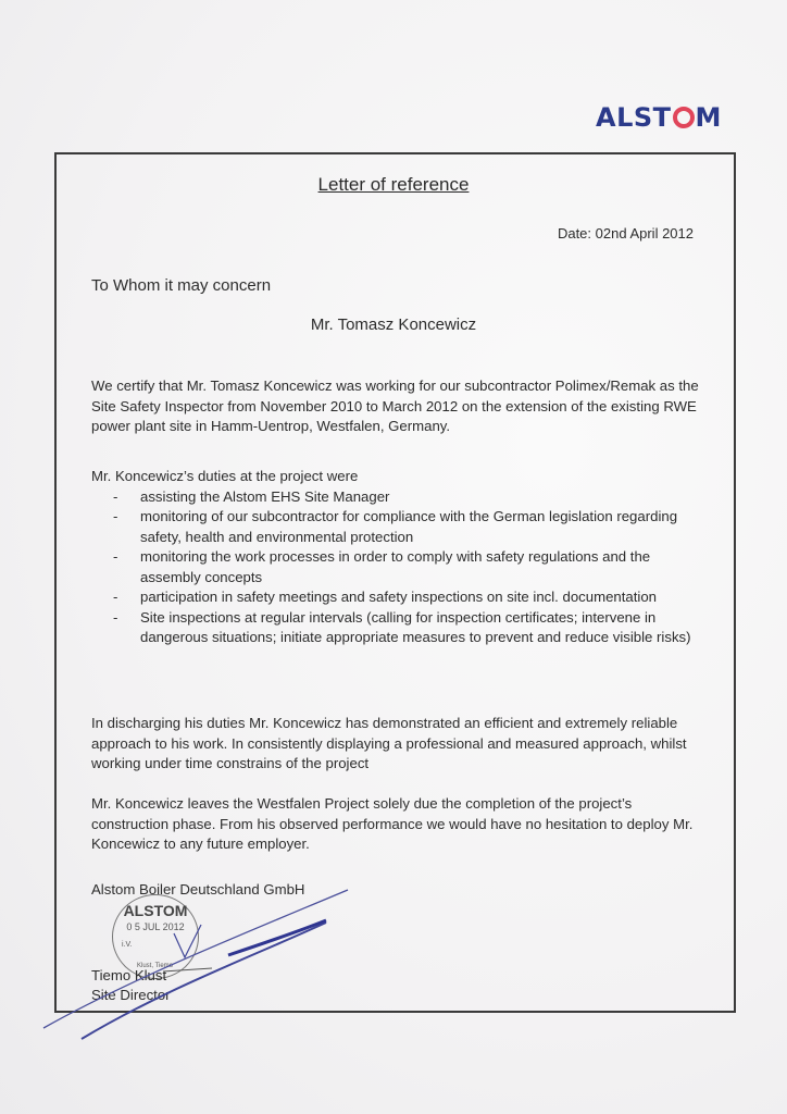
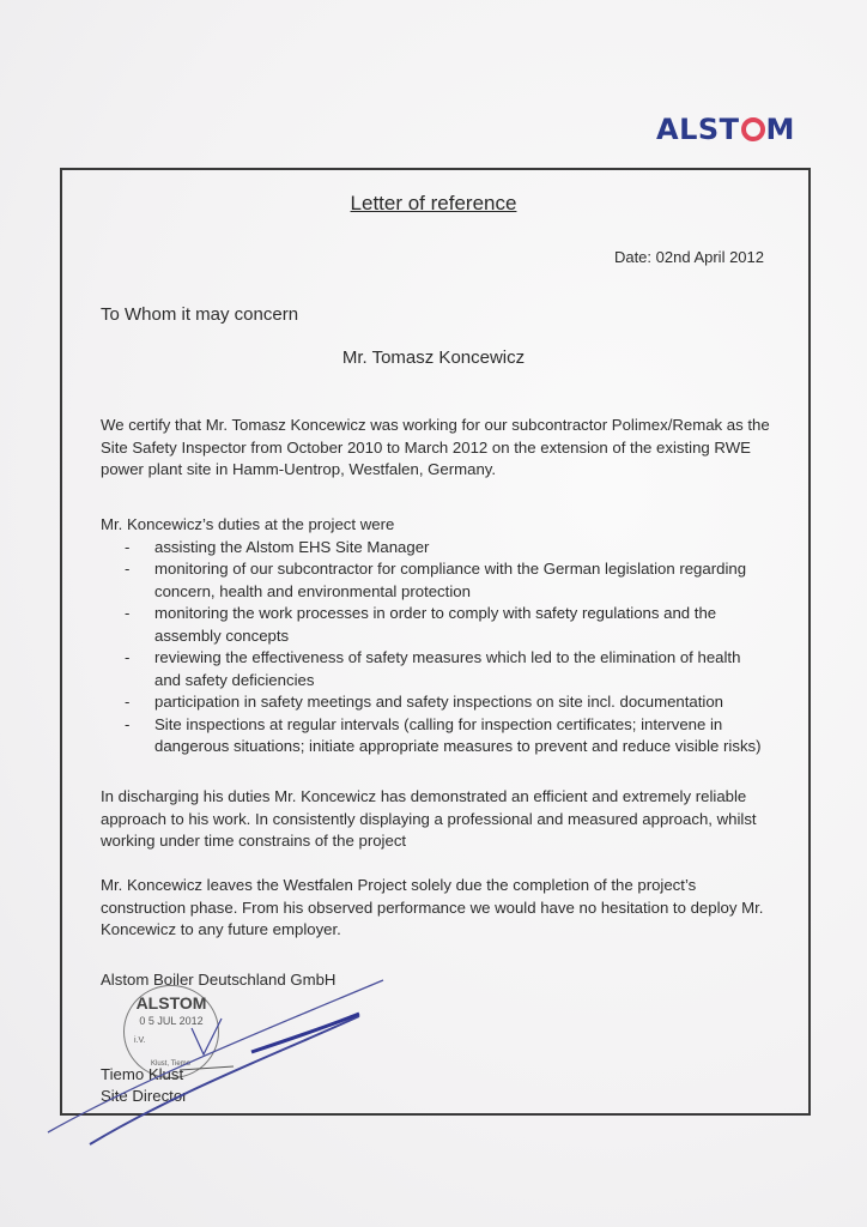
  ALST M
  Letter of reference
  Date: 02nd April 2012
  To Whom it may concern
  Mr. Tomasz Koncewicz
- We certify that Mr. Tomasz Koncewicz was working for our subcontractor Polimex/Remak as the Site Safety Inspector from November 2010 to March 2012 on the extension of the existing RWE power plant site in Hamm-Uentrop, Westfalen, Germany.
+ We certify that Mr. Tomasz Koncewicz was working for our subcontractor Polimex/Remak as the Site Safety Inspector from October 2010 to March 2012 on the extension of the existing RWE power plant site in Hamm-Uentrop, Westfalen, Germany.
  Mr. Koncewicz’s duties at the project were
  assisting the Alstom EHS Site Manager
- monitoring of our subcontractor for compliance with the German legislation regarding safety, health and environmental protection
+ monitoring of our subcontractor for compliance with the German legislation regarding concern, health and environmental protection
  monitoring the work processes in order to comply with safety regulations and the assembly concepts
+ reviewing the effectiveness of safety measures which led to the elimination of health and safety deficiencies
  participation in safety meetings and safety inspections on site incl. documentation
  Site inspections at regular intervals (calling for inspection certificates; intervene in dangerous situations; initiate appropriate measures to prevent and reduce visible risks)
  In discharging his duties Mr. Koncewicz has demonstrated an efficient and extremely reliable approach to his work. In consistently displaying a professional and measured approach, whilst working under time constrains of the project
  Mr. Koncewicz leaves the Westfalen Project solely due the completion of the project’s construction phase. From his observed performance we would have no hesitation to deploy Mr. Koncewicz to any future employer.
  Alstom Boiler Deutschland GmbH
  ALSTOM
  0 5 JUL 2012
  Tiemo Klust
  Sie Director
